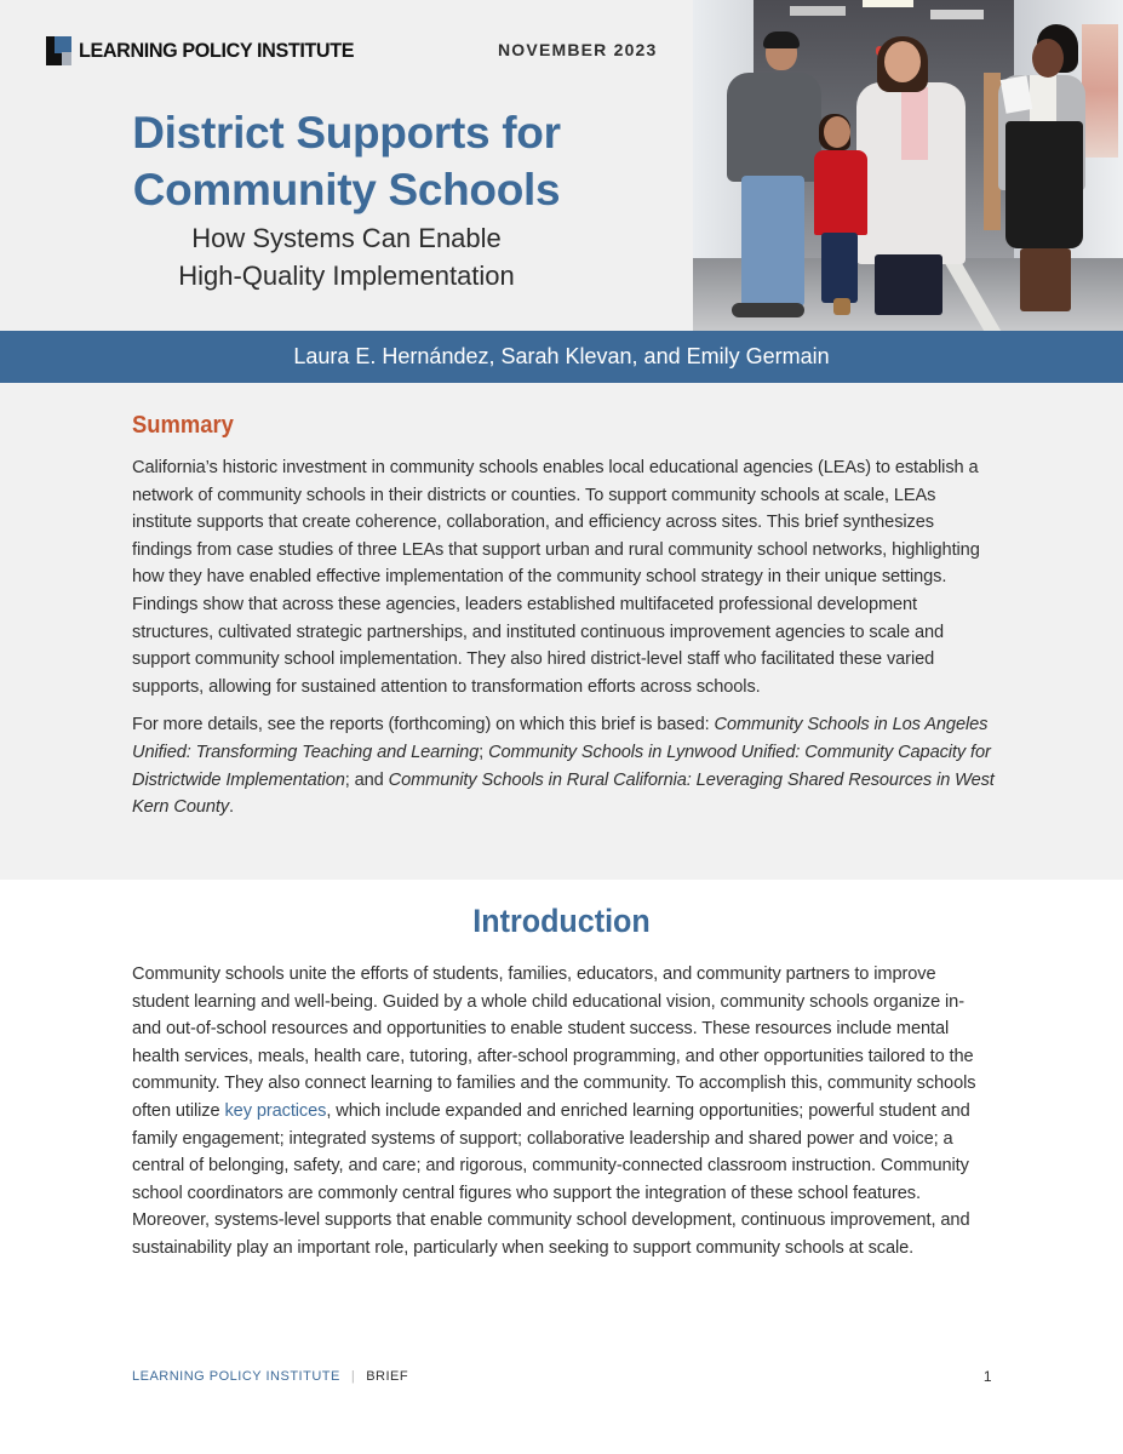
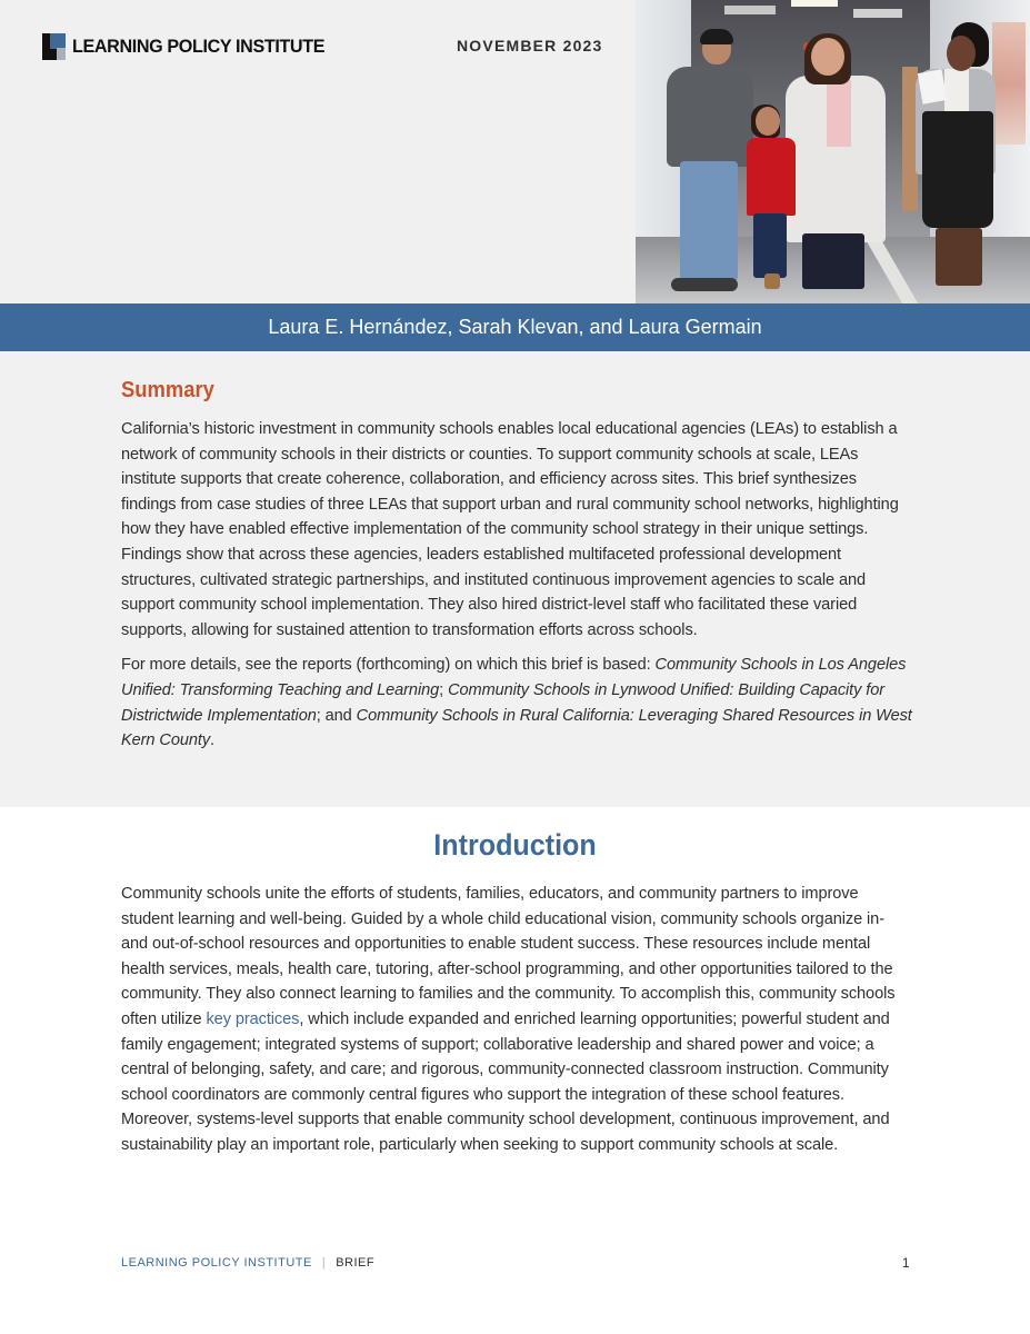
  LEARNING POLICY INSTITUTE
  NOVEMBER 2023
- District Supports for
- Community Schools
- How Systems Can Enable
- High-Quality Implementation
- Laura E. Hernández, Sarah Klevan, and Emily Germain
+ Laura E. Hernández, Sarah Klevan, and Laura Germain
  Summary
  California’s historic investment in community schools enables local educational agencies (LEAs) to establish a network of community schools in their districts or counties. To support community schools at scale, LEAs institute supports that create coherence, collaboration, and efficiency across sites. This brief synthesizes findings from case studies of three LEAs that support urban and rural community school networks, highlighting how they have enabled effective implementation of the community school strategy in their unique settings. Findings show that across these agencies, leaders established multifaceted professional development structures, cultivated strategic partnerships, and instituted continuous improvement agencies to scale and support community school implementation. They also hired district-level staff who facilitated these varied supports, allowing for sustained attention to transformation efforts across schools.
- For more details, see the reports (forthcoming) on which this brief is based: Community Schools in Los Angeles Unified: Transforming Teaching and Learning; Community Schools in Lynwood Unified: Community Capacity for Districtwide Implementation; and Community Schools in Rural California: Leveraging Shared Resources in West Kern County.
+ For more details, see the reports (forthcoming) on which this brief is based: Community Schools in Los Angeles Unified: Transforming Teaching and Learning; Community Schools in Lynwood Unified: Building Capacity for Districtwide Implementation; and Community Schools in Rural California: Leveraging Shared Resources in West Kern County.
  Introduction
  Community schools unite the efforts of students, families, educators, and community partners to improve student learning and well-being. Guided by a whole child educational vision, community schools organize in- and out-of-school resources and opportunities to enable student success. These resources include mental health services, meals, health care, tutoring, after-school programming, and other opportunities tailored to the community. They also connect learning to families and the community. To accomplish this, community schools often utilize key practices, which include expanded and enriched learning opportunities; powerful student and family engagement; integrated systems of support; collaborative leadership and shared power and voice; a central of belonging, safety, and care; and rigorous, community-connected classroom instruction. Community school coordinators are commonly central figures who support the integration of these school features. Moreover, systems-level supports that enable community school development, continuous improvement, and sustainability play an important role, particularly when seeking to support community schools at scale.
  LEARNING POLICY INSTITUTE
  |
  BRIEF
  1
